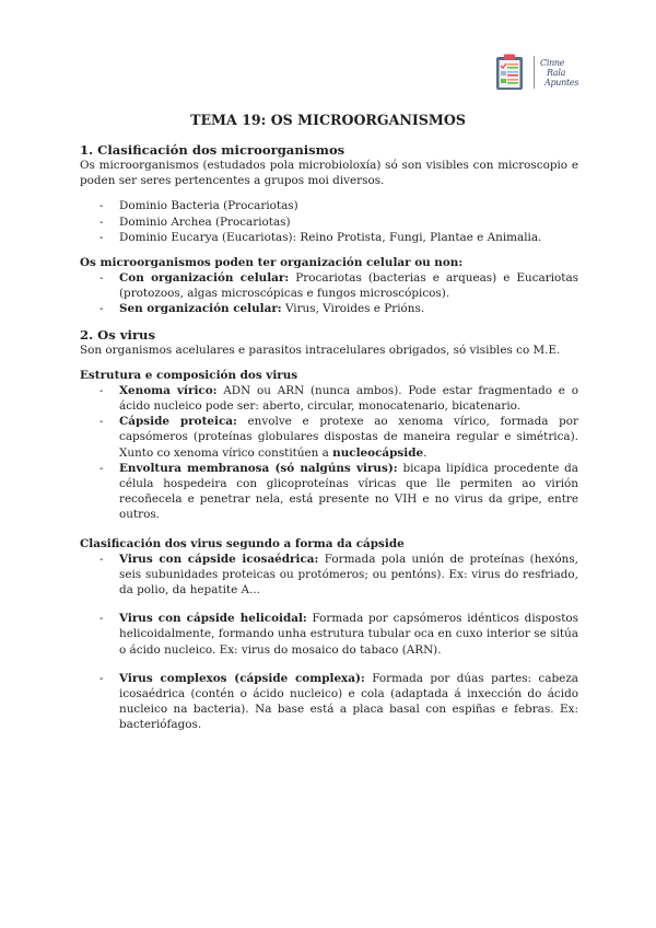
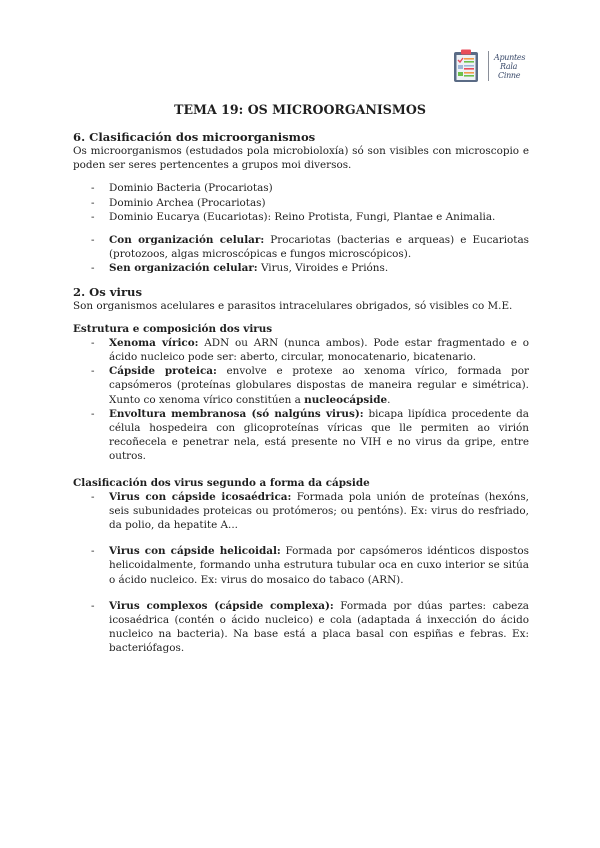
- Cinne
+ Apuntes
  Rala
- Apuntes
+ Cinne
  TEMA 19: OS MICROORGANISMOS
- 1. Clasificación dos microorganismos
+ 6. Clasificación dos microorganismos
  Os microorganismos (estudados pola microbioloxía) só son visibles con microscopio e poden ser seres pertencentes a grupos moi diversos.
  -
  Dominio Bacteria (Procariotas)
  -
  Dominio Archea (Procariotas)
  -
  Dominio Eucarya (Eucariotas): Reino Protista, Fungi, Plantae e Animalia.
- Os microorganismos poden ter organización celular ou non:
  -
  Con organización celular: Procariotas (bacterias e arqueas) e Eucariotas (protozoos, algas microscópicas e fungos microscópicos).
  -
  Sen organización celular: Virus, Viroides e Prións.
  2. Os virus
  Son organismos acelulares e parasitos intracelulares obrigados, só visibles co M.E.
  Estrutura e composición dos virus
  -
  Xenoma vírico: ADN ou ARN (nunca ambos). Pode estar fragmentado e o ácido nucleico pode ser: aberto, circular, monocatenario, bicatenario.
  -
  Cápside proteica: envolve e protexe ao xenoma vírico, formada por capsómeros (proteínas globulares dispostas de maneira regular e simétrica). Xunto co xenoma vírico constitúen a nucleocápside.
  -
  Envoltura membranosa (só nalgúns virus): bicapa lipídica procedente da célula hospedeira con glicoproteínas víricas que lle permiten ao virión recoñecela e penetrar nela, está presente no VIH e no virus da gripe, entre outros.
  Clasificación dos virus segundo a forma da cápside
  -
  Virus con cápside icosaédrica: Formada pola unión de proteínas (hexóns, seis subunidades proteicas ou protómeros; ou pentóns). Ex: virus do resfriado, da polio, da hepatite A...
  -
  Virus con cápside helicoidal: Formada por capsómeros idénticos dispostos helicoidalmente, formando unha estrutura tubular oca en cuxo interior se sitúa o ácido nucleico. Ex: virus do mosaico do tabaco (ARN).
  -
  Virus complexos (cápside complexa): Formada por dúas partes: cabeza icosaédrica (contén o ácido nucleico) e cola (adaptada á inxección do ácido nucleico na bacteria). Na base está a placa basal con espiñas e febras. Ex: bacteriófagos.
